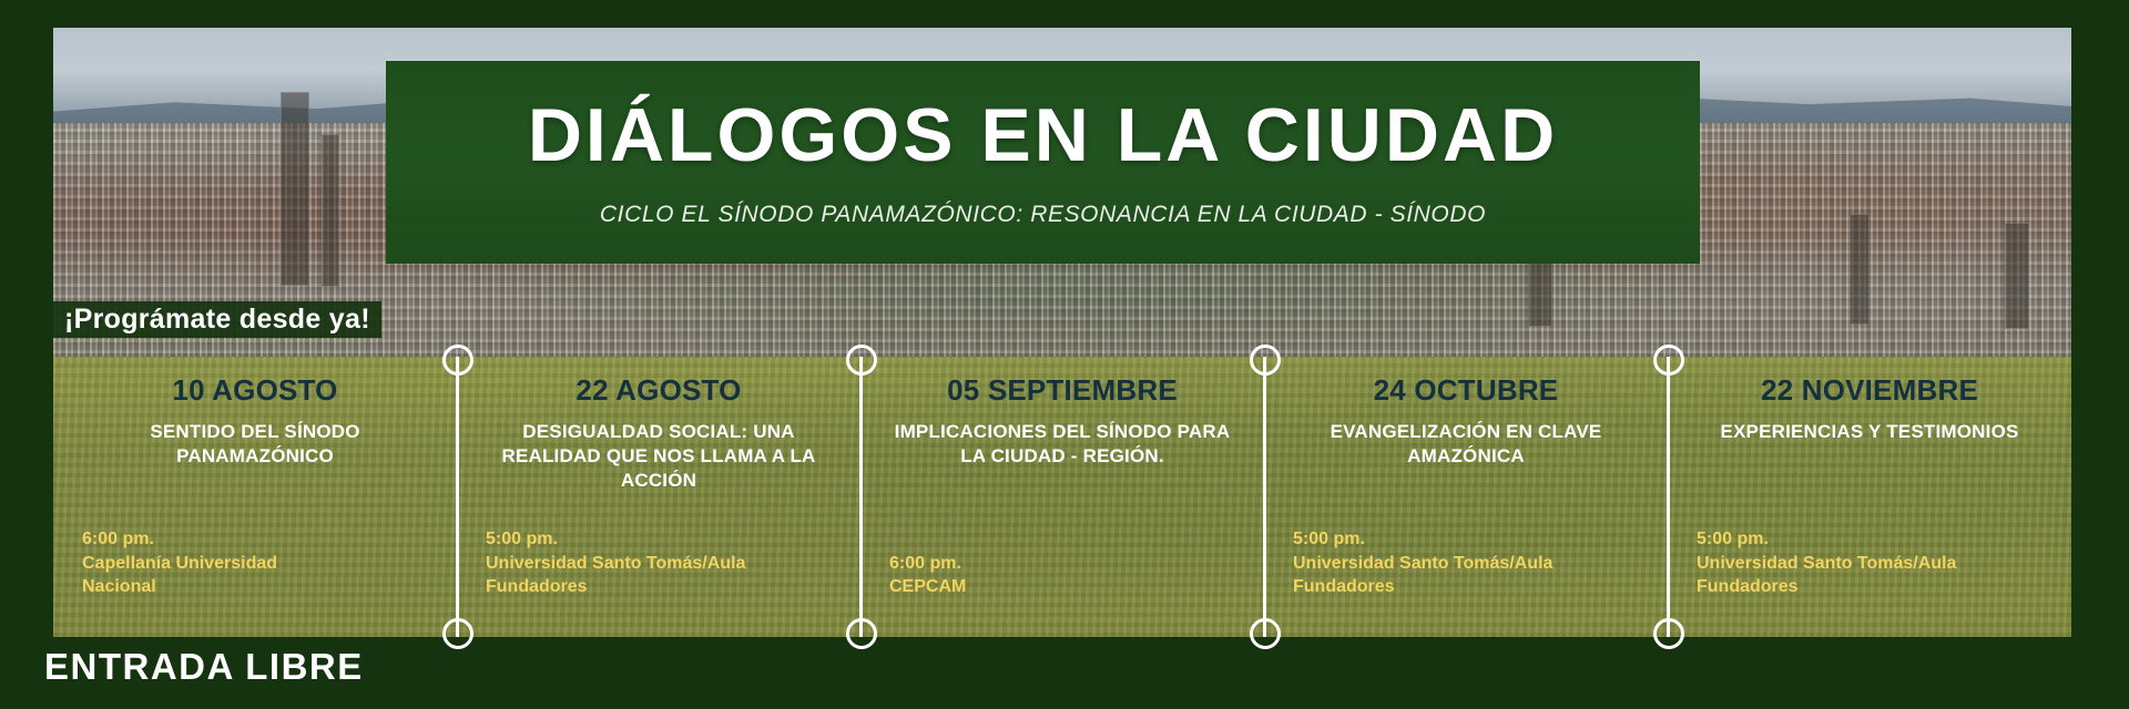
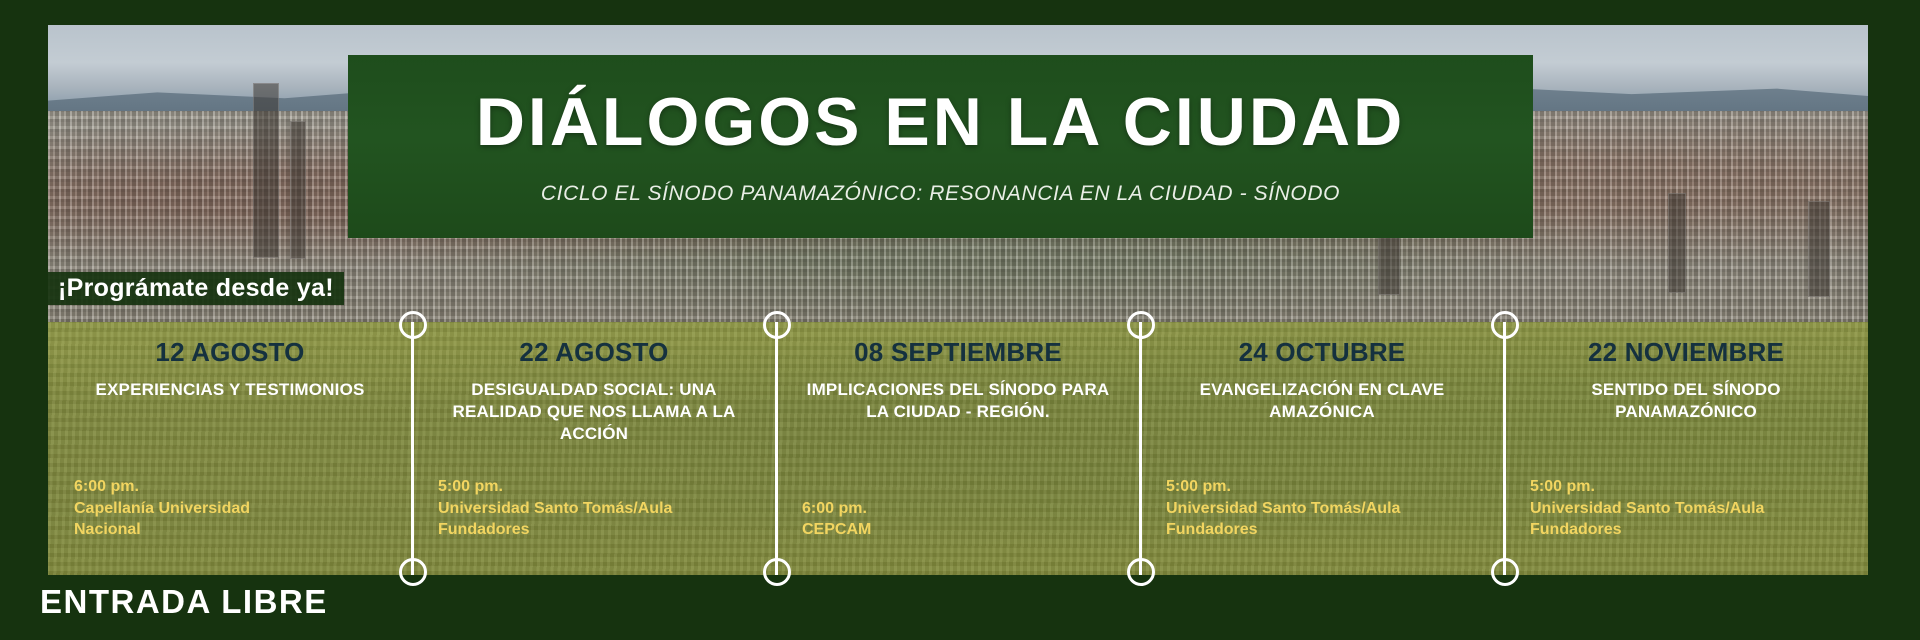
  DIÁLOGOS EN LA CIUDAD
  CICLO EL SÍNODO PANAMAZÓNICO: RESONANCIA EN LA CIUDAD - SÍNODO
  ¡Prográmate desde ya!
- 10 AGOSTO
+ 12 AGOSTO
- SENTIDO DEL SÍNODO PANAMAZÓNICO
+ EXPERIENCIAS Y TESTIMONIOS
  6:00 pm.
  Capellanía Universidad
  Nacional
  22 AGOSTO
  DESIGUALDAD SOCIAL: UNA REALIDAD QUE NOS LLAMA A LA ACCIÓN
  5:00 pm.
  Universidad Santo Tomás/Aula
  Fundadores
- 05 SEPTIEMBRE
+ 08 SEPTIEMBRE
  IMPLICACIONES DEL SÍNODO PARA LA CIUDAD - REGIÓN.
  6:00 pm.
  CEPCAM
  24 OCTUBRE
  EVANGELIZACIÓN EN CLAVE AMAZÓNICA
  5:00 pm.
  Universidad Santo Tomás/Aula
  Fundadores
  22 NOVIEMBRE
- EXPERIENCIAS Y TESTIMONIOS
+ SENTIDO DEL SÍNODO PANAMAZÓNICO
  5:00 pm.
  Universidad Santo Tomás/Aula
  Fundadores
  ENTRADA LIBRE
